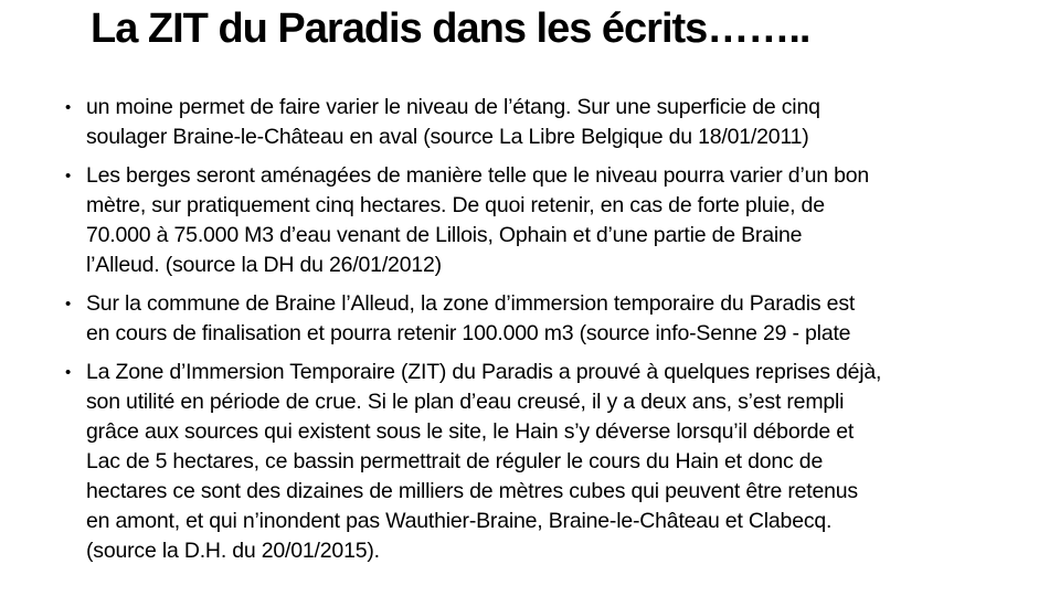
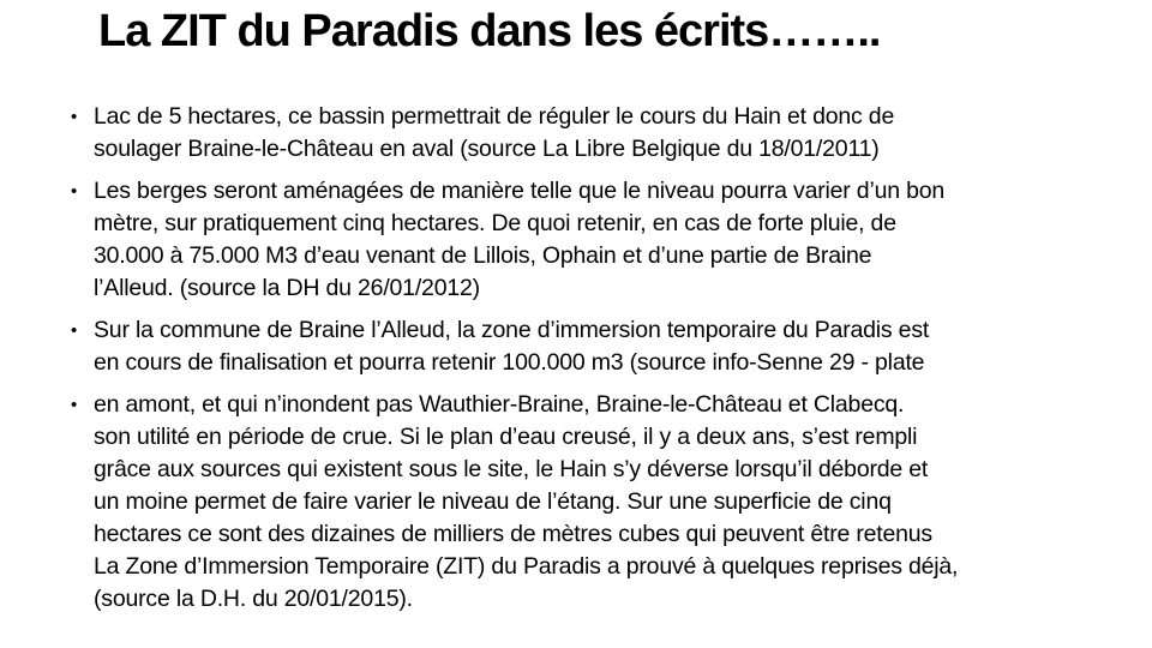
  La ZIT du Paradis dans les écrits……..
  •
- un moine permet de faire varier le niveau de l’étang. Sur une superficie de cinq
+ Lac de 5 hectares, ce bassin permettrait de réguler le cours du Hain et donc de
  soulager Braine-le-Château en aval (source La Libre Belgique du 18/01/2011)
  •
  Les berges seront aménagées de manière telle que le niveau pourra varier d’un bon
  mètre, sur pratiquement cinq hectares. De quoi retenir, en cas de forte pluie, de
- 70.000 à 75.000 M3 d’eau venant de Lillois, Ophain et d’une partie de Braine
+ 30.000 à 75.000 M3 d’eau venant de Lillois, Ophain et d’une partie de Braine
  l’Alleud. (source la DH du 26/01/2012)
  •
  Sur la commune de Braine l’Alleud, la zone d’immersion temporaire du Paradis est
  en cours de finalisation et pourra retenir 100.000 m3 (source info-Senne 29 - plate
  •
- La Zone d’Immersion Temporaire (ZIT) du Paradis a prouvé à quelques reprises déjà,
+ en amont, et qui n’inondent pas Wauthier-Braine, Braine-le-Château et Clabecq.
  son utilité en période de crue. Si le plan d’eau creusé, il y a deux ans, s’est rempli
  grâce aux sources qui existent sous le site, le Hain s’y déverse lorsqu’il déborde et
- Lac de 5 hectares, ce bassin permettrait de réguler le cours du Hain et donc de
+ un moine permet de faire varier le niveau de l’étang. Sur une superficie de cinq
  hectares ce sont des dizaines de milliers de mètres cubes qui peuvent être retenus
- en amont, et qui n’inondent pas Wauthier-Braine, Braine-le-Château et Clabecq.
+ La Zone d’Immersion Temporaire (ZIT) du Paradis a prouvé à quelques reprises déjà,
  (source la D.H. du 20/01/2015).
